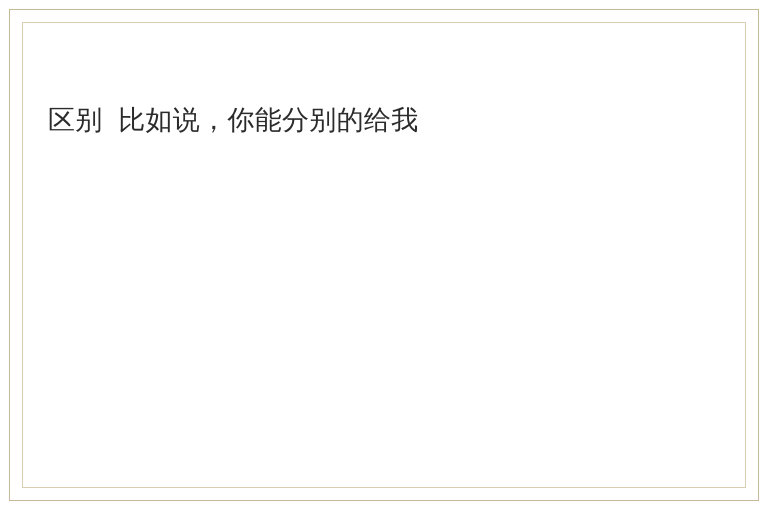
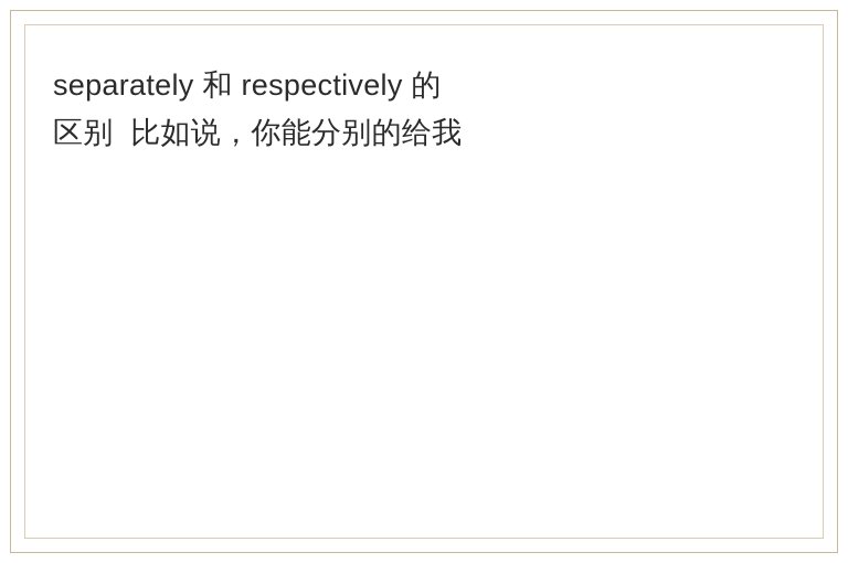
+ separately 和 respectively 的
  区别 比如说，你能分别的给我
